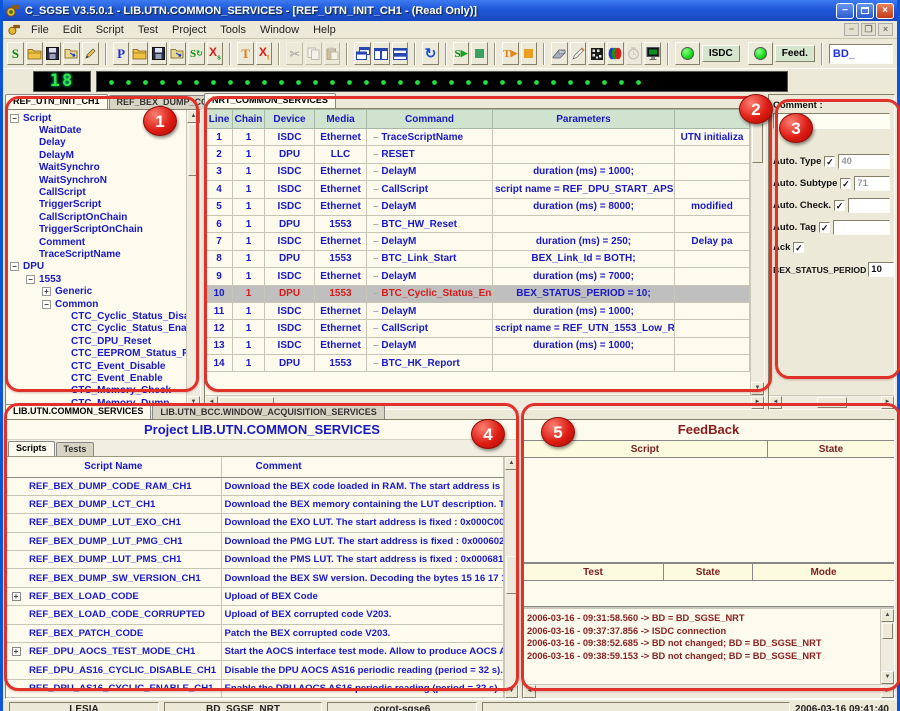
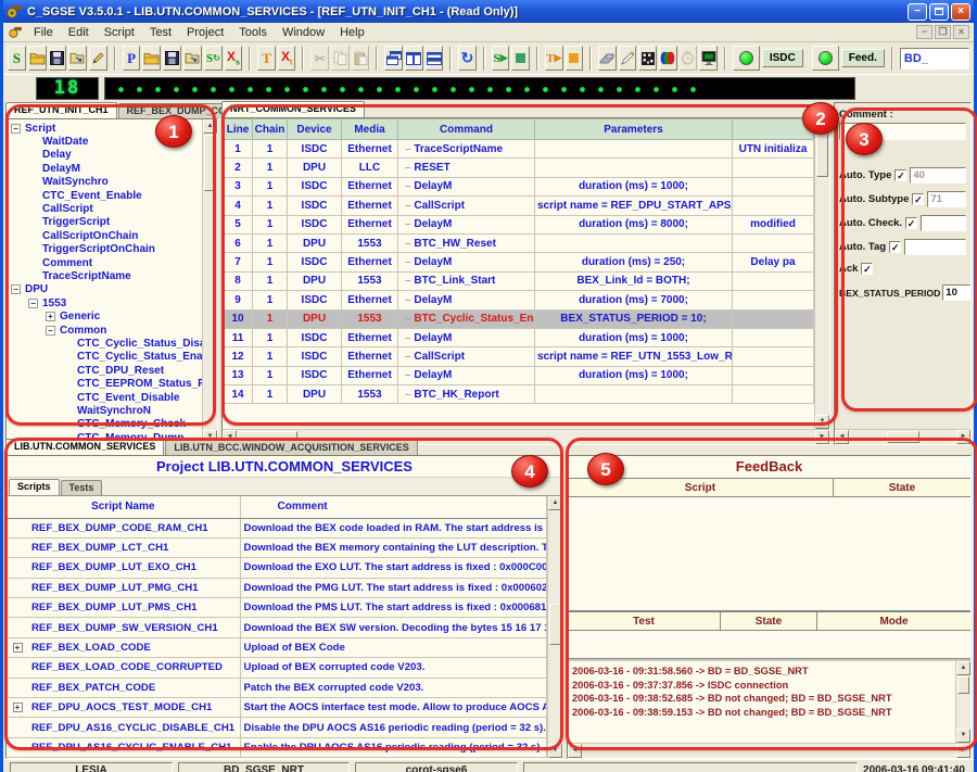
  C_SGSE V3.5.0.1 - LIB.UTN.COMMON_SERVICES - [REF_UTN_INIT_CH1 - (Read Only)]
  −
  ×
  File
  Edit
  Script
  Test
  Project
  Tools
  Window
  Help
  −
  ❐
  ×
  S
  P
  S
  ↻
  T
  ✂
  ↻
  S
  ▶
  T
  ▶
  ISDC
  Feed.
  BD_
  18
  REF_UTN_INIT_CH1
  REF_BEX_DUMP_C
  −
  Script
  WaitDate
  Delay
  DelayM
  WaitSynchro
- WaitSynchroN
+ CTC_Event_Enable
  CallScript
  TriggerScript
  CallScriptOnChain
  TriggerScriptOnChain
  Comment
  TraceScriptName
  −
  DPU
  −
  1553
  +
  Generic
  −
  Common
  CTC_Cyclic_Status_Dis
  CTC_Cyclic_Status_Ena
  CTC_DPU_Reset
  CTC_EEPROM_Status_
  CTC_Event_Disable
- CTC_Event_Enable
+ WaitSynchroN
  CTC_Memory_Check
  NRT_COMMON_SERVICES
  Line	Chain	Device	Media	Command	Parameters
  1	1	ISDC	Ethernet	TraceScriptName		UTN initializa
  2	1	DPU	LLC	RESET
  3	1	ISDC	Ethernet	DelayM	duration (ms) = 1000;
  4	1	ISDC	Ethernet	CallScript	script name = REF_DPU_START_APS
  5	1	ISDC	Ethernet	DelayM	duration (ms) = 8000;	modified
  6	1	DPU	1553	BTC_HW_Reset
  7	1	ISDC	Ethernet	DelayM	duration (ms) = 250;	Delay pa
  8	1	DPU	1553	BTC_Link_Start	BEX_Link_Id = BOTH;
  9	1	ISDC	Ethernet	DelayM	duration (ms) = 7000;
  10	1	DPU	1553	BTC_Cyclic_Status_En	BEX_STATUS_PERIOD = 10;
  11	1	ISDC	Ethernet	DelayM	duration (ms) = 1000;
  12	1	ISDC	Ethernet	CallScript	script name = REF_UTN_1553_Low_R
  13	1	ISDC	Ethernet	DelayM	duration (ms) = 1000;
  14	1	DPU	1553	BTC_HK_Report
  Comment :
  Auto. Type
  ✓
  40
  Auto. Subtype
  ✓
  71
  Auto. Check.
  ✓
  Auto. Tag
  ✓
  Ack
  ✓
  BEX_STATUS_PERIOD
  10
  LIB.UTN.COMMON_SERVICES
  LIB.UTN_BCC.WINDOW_ACQUISITION_SERVICES
  Project LIB.UTN.COMMON_SERVICES
  Scripts
  Tests
  Script Name	Comment
  	REF_BEX_DUMP_CODE_RAM_CH1	Download the BEX code loaded in RAM. The start address is
  	REF_BEX_DUMP_LCT_CH1	Download the BEX memory containing the LUT description. T
  	REF_BEX_DUMP_LUT_EXO_CH1	Download the EXO LUT. The start address is fixed : 0x000C00
  	REF_BEX_DUMP_LUT_PMG_CH1	Download the PMG LUT. The start address is fixed : 0x000602
  	REF_BEX_DUMP_LUT_PMS_CH1	Download the PMS LUT. The start address is fixed : 0x000681
  	REF_BEX_DUMP_SW_VERSION_CH1	Download the BEX SW version. Decoding the bytes 15 16 17
  +	REF_BEX_LOAD_CODE	Upload of BEX Code
  	REF_BEX_LOAD_CODE_CORRUPTED	Upload of BEX corrupted code V203.
  	REF_BEX_PATCH_CODE	Patch the BEX corrupted code V203.
  +	REF_DPU_AOCS_TEST_MODE_CH1	Start the AOCS interface test mode. Allow to produce AOCS A
  	REF_DPU_AS16_CYCLIC_DISABLE_CH1	Disable the DPU AOCS AS16 periodic reading (period = 32 s).
  	REF_DPU_AS16_CYCLIC_ENABLE_CH1	Enable the DPU AOCS AS16 periodic reading (period = 32 s).
  FeedBack
  Script
  State
  Test
  State
  Mode
  2006-03-16 - 09:31:58.560 -> BD = BD_SGSE_NRT
  2006-03-16 - 09:37:37.856 -> ISDC connection
  2006-03-16 - 09:38:52.685 -> BD not changed; BD = BD_SGSE_NRT
  2006-03-16 - 09:38:59.153 -> BD not changed; BD = BD_SGSE_NRT
  LESIA
  BD_SGSE_NRT
  corot-sgse6
  2006-03-16 09:41:40
  1
  2
  3
  4
  5
